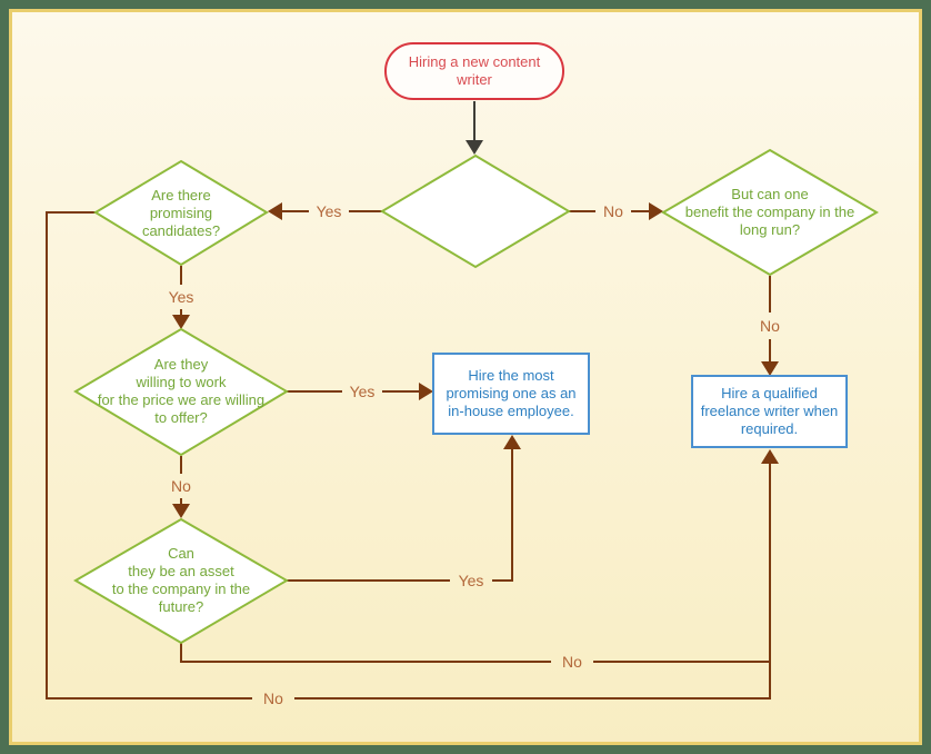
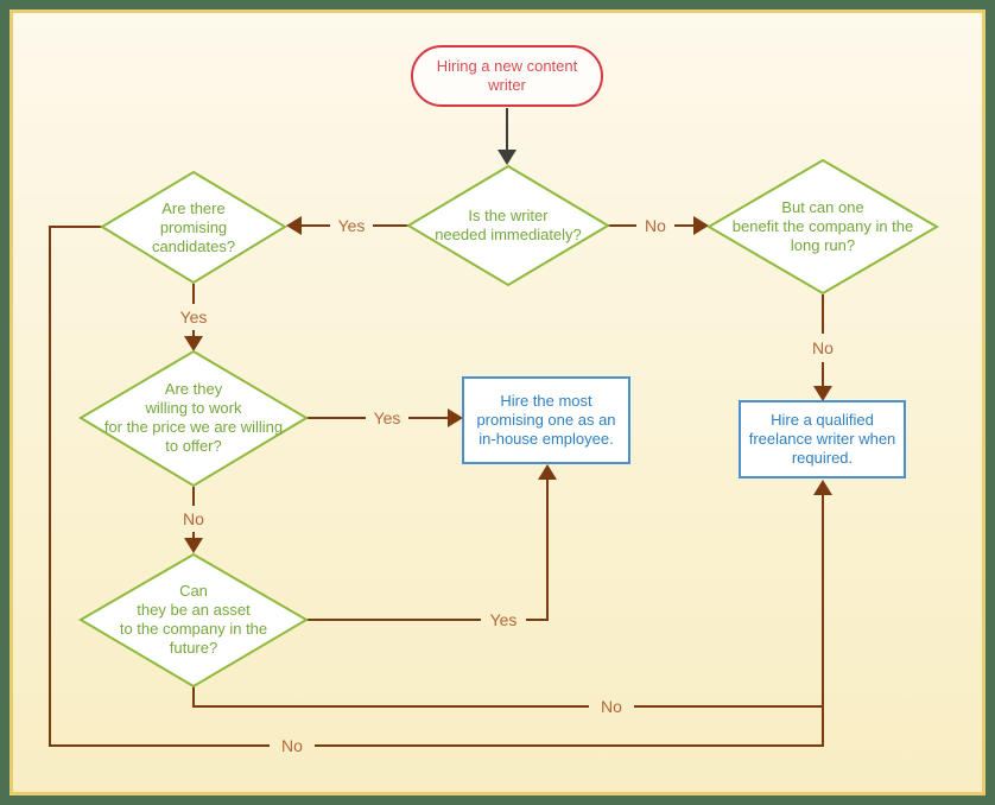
  Hiring a new content
  writer
+ Is the writer
+ needed immediately?
  Are there
  promising
  candidates?
  But can one
  benefit the company in the
  long run?
  Are they
  willing to work
  for the price we are willing
  to offer?
  Can
  they be an asset
  to the company in the
  future?
  Hire the most
  promising one as an
  in-house employee.
  Hire a qualified
  freelance writer when
  required.
  Yes
  No
  Yes
  No
  Yes
  No
  Yes
  No
  No
